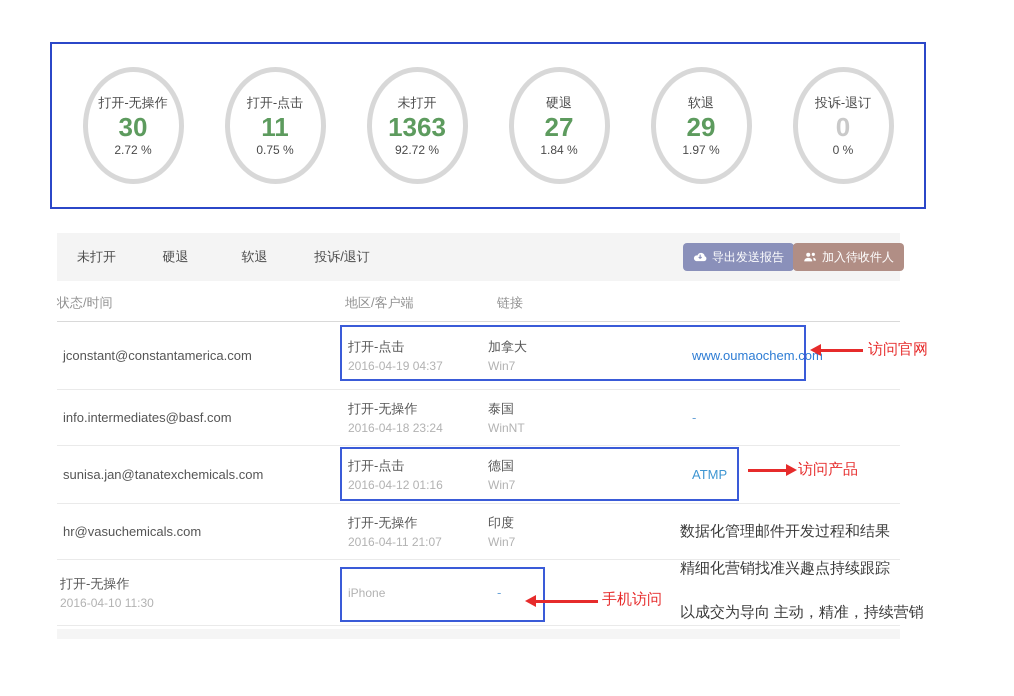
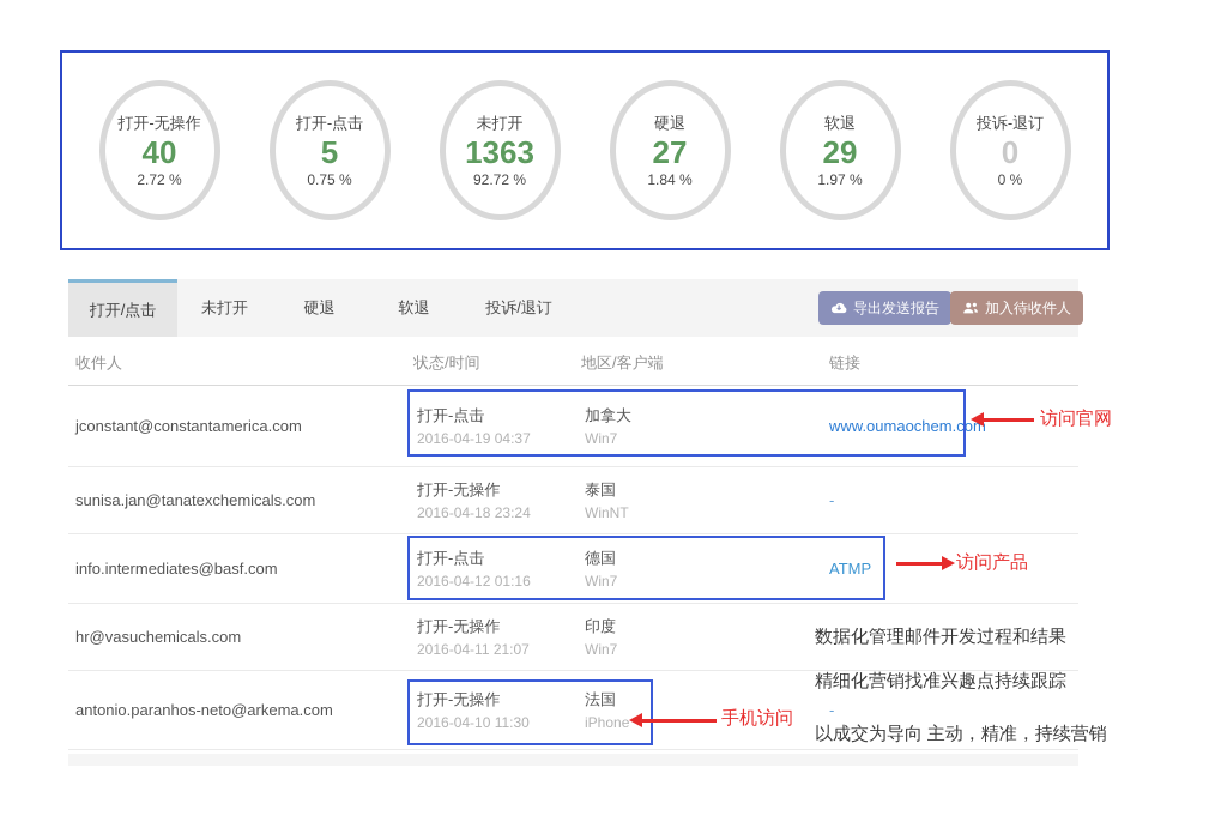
  打开-无操作
- 30
+ 40
  2.72 %
  打开-点击
- 11
+ 5
  0.75 %
  未打开
  1363
  92.72 %
  硬退
  27
  1.84 %
  软退
  29
  1.97 %
  投诉-退订
  0
  0 %
+ 打开/点击
  未打开
  硬退
  软退
  投诉/退订
  导出发送报告
  加入待收件人
+ 收件人
  状态/时间
  地区/客户端
  链接
  jconstant@constantamerica.com
  打开-点击
  2016-04-19 04:37
  加拿大
  Win7
  www.oumaochem.com
- info.intermediates@basf.com
+ sunisa.jan@tanatexchemicals.com
  打开-无操作
  2016-04-18 23:24
  泰国
  WinNT
  -
- sunisa.jan@tanatexchemicals.com
+ info.intermediates@basf.com
  打开-点击
  2016-04-12 01:16
  德国
  Win7
  ATMP
  hr@vasuchemicals.com
  打开-无操作
  2016-04-11 21:07
  印度
  Win7
+ antonio.paranhos-neto@arkema.com
  打开-无操作
  2016-04-10 11:30
+ 法国
  iPhone
  -
  访问官网
  访问产品
  手机访问
  数据化管理邮件开发过程和结果
  精细化营销找准兴趣点持续跟踪
  以成交为导向 主动，精准，持续营销
